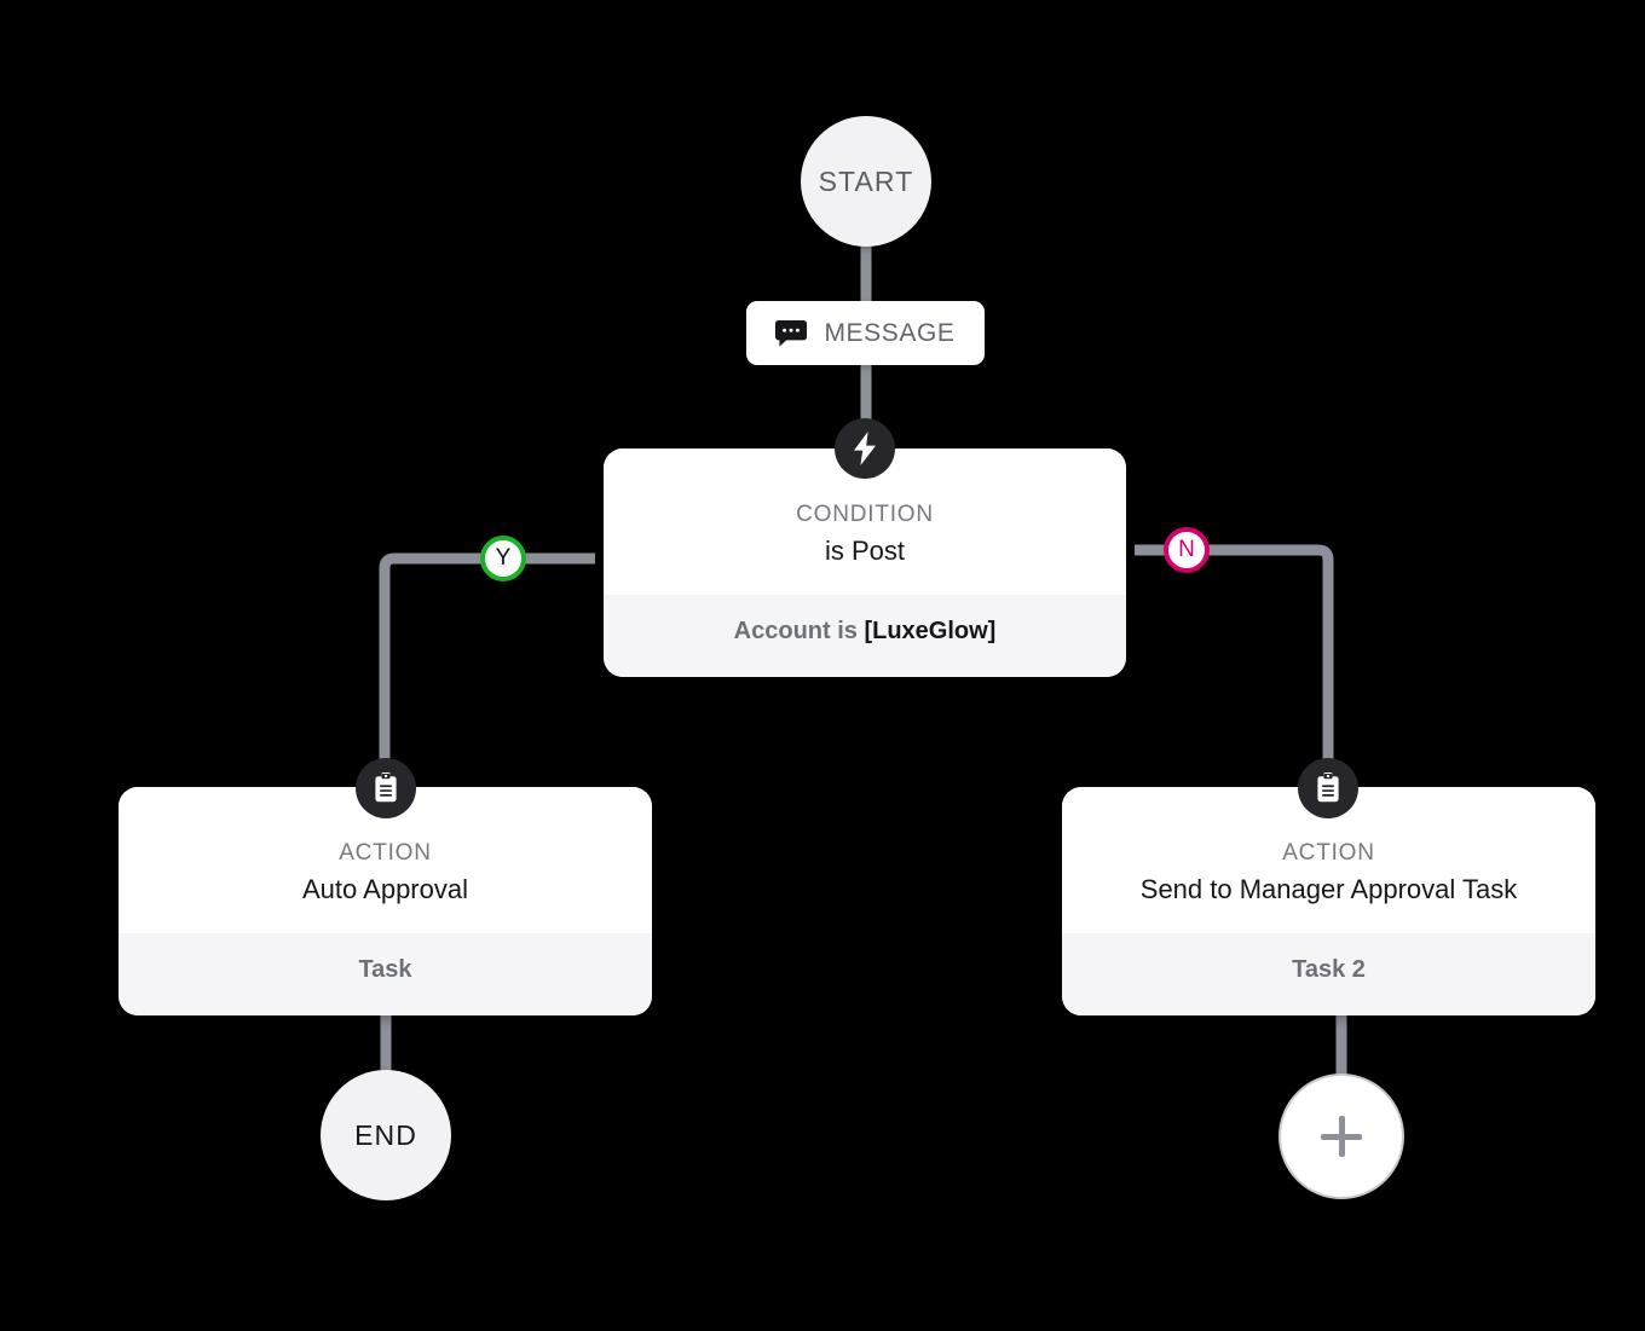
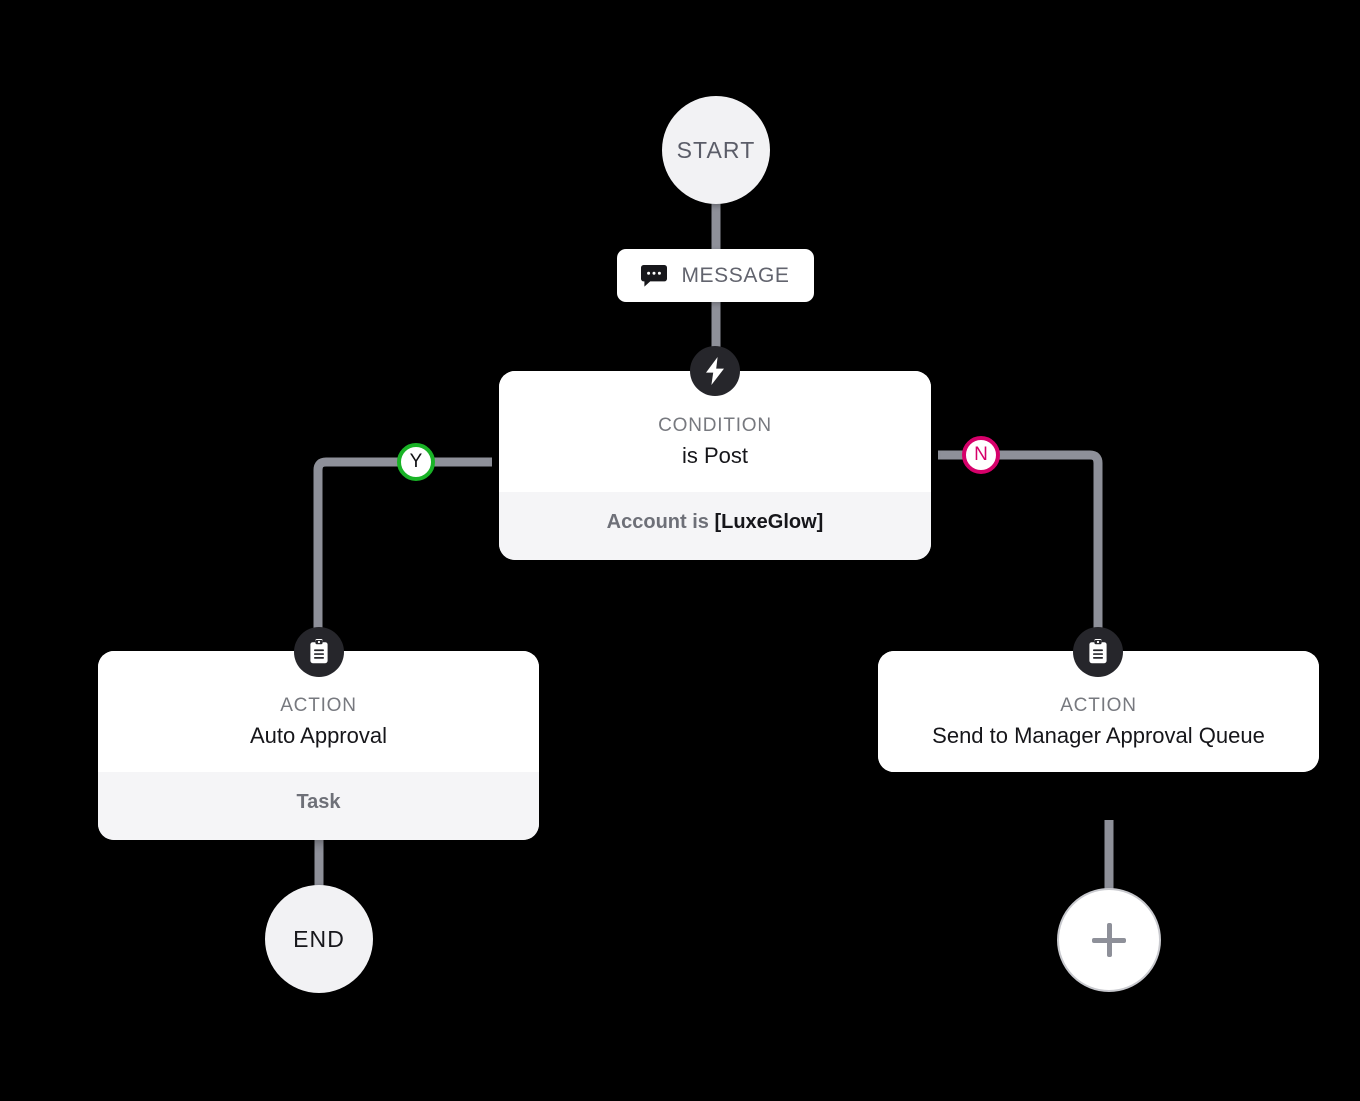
  START
  MESSAGE
  CONDITION
  is Post
  Account is [LuxeGlow]
  Y
  N
  ACTION
  Auto Approval
  Task
  ACTION
- Send to Manager Approval Task
+ Send to Manager Approval Queue
- Task 2
  END
